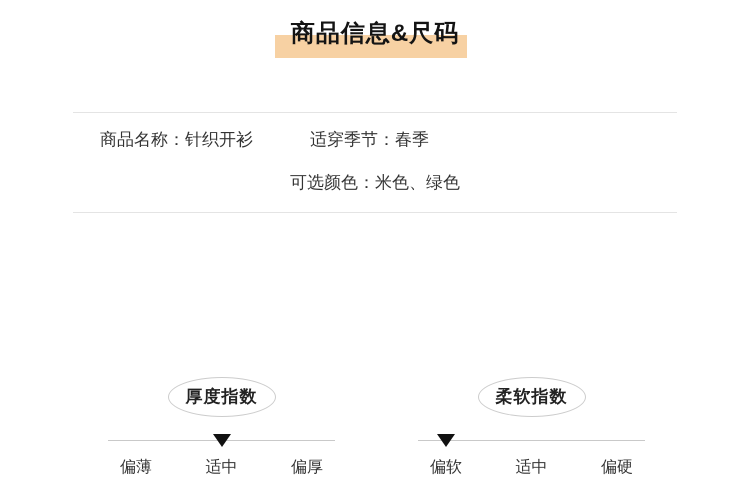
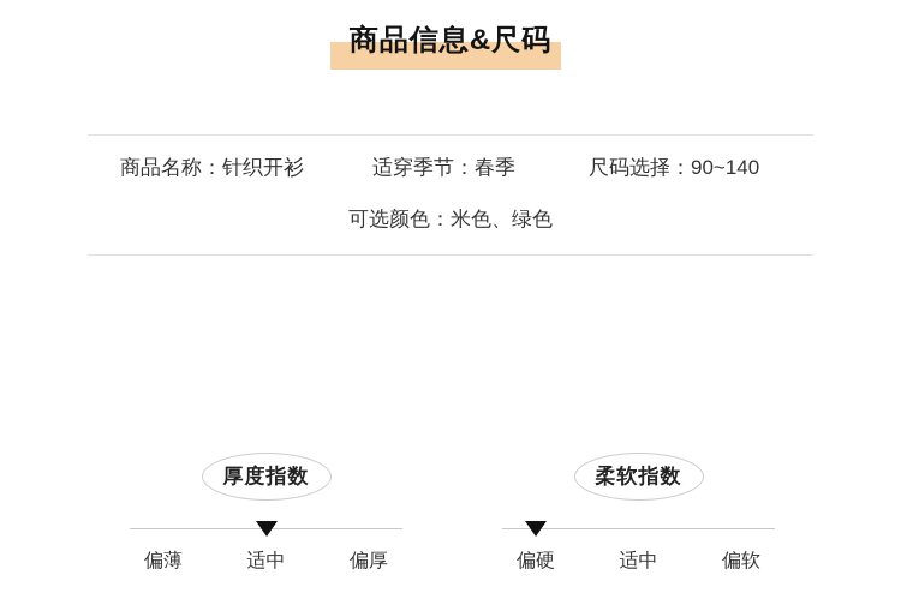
  商品信息&尺码
  商品名称：针织开衫
  适穿季节：春季
+ 尺码选择：90~140
  可选颜色：米色、绿色
  厚度指数
  偏薄
  适中
  偏厚
  柔软指数
- 偏软
+ 偏硬
  适中
- 偏硬
+ 偏软
